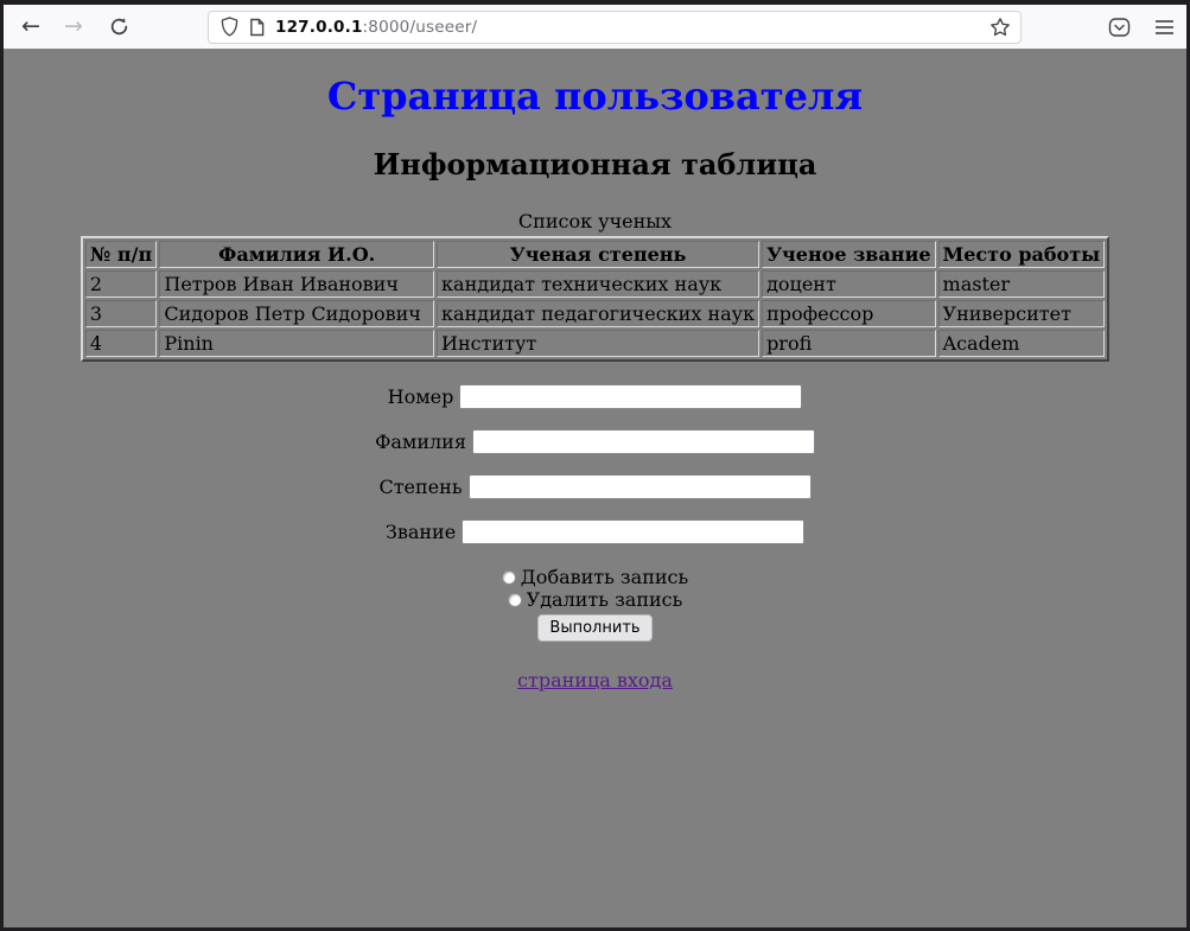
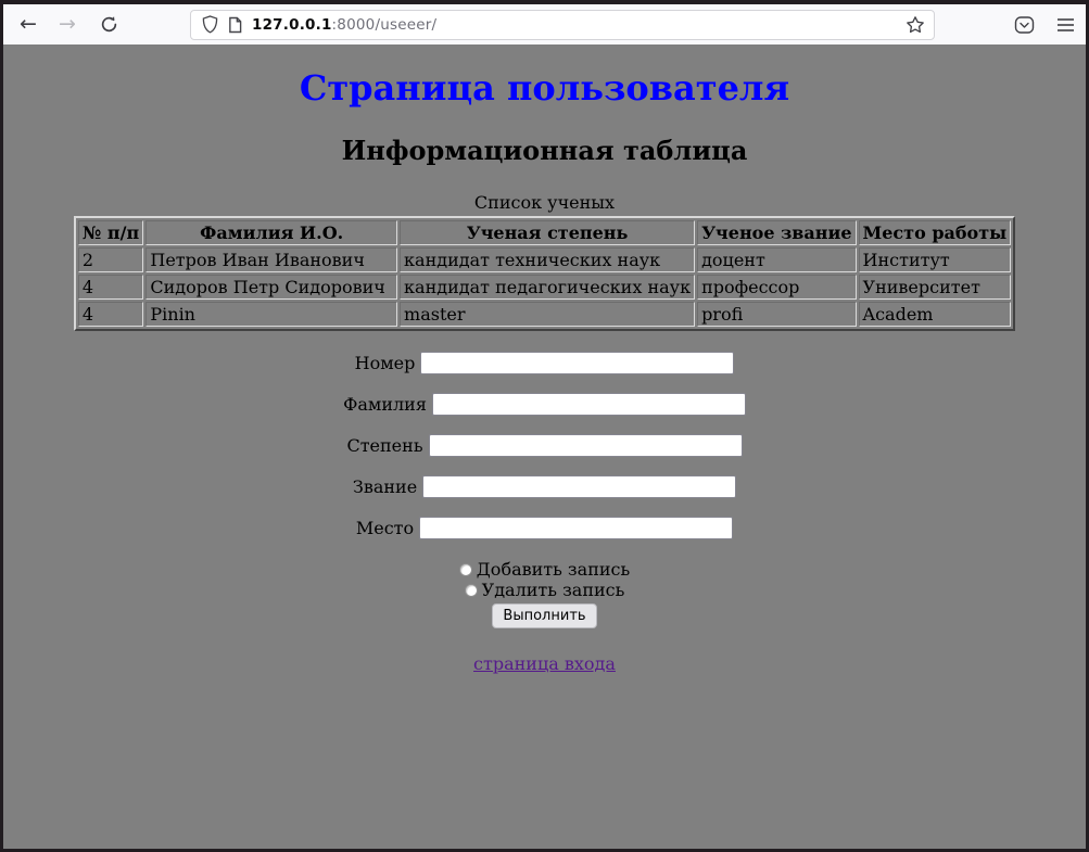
  ←
  →
  127.0.0.1:8000/useeer/
  Страница пользователя
  Информационная таблица
  Список ученых
  № п/п	Фамилия И.О.	Ученая степень	Ученое звание	Место работы
- 2	Петров Иван Иванович	кандидат технических наук	доцент	master
+ 2	Петров Иван Иванович	кандидат технических наук	доцент	Институт
- 3	Сидоров Петр Сидорович	кандидат педагогических наук	профессор	Университет
+ 4	Сидоров Петр Сидорович	кандидат педагогических наук	профессор	Университет
- 4	Pinin	Институт	profi	Academ
+ 4	Pinin	master	profi	Academ
  Номер
  Фамилия
  Степень
  Звание
+ Место
  Добавить запись
  Удалить запись
  Выполнить
  страница входа
